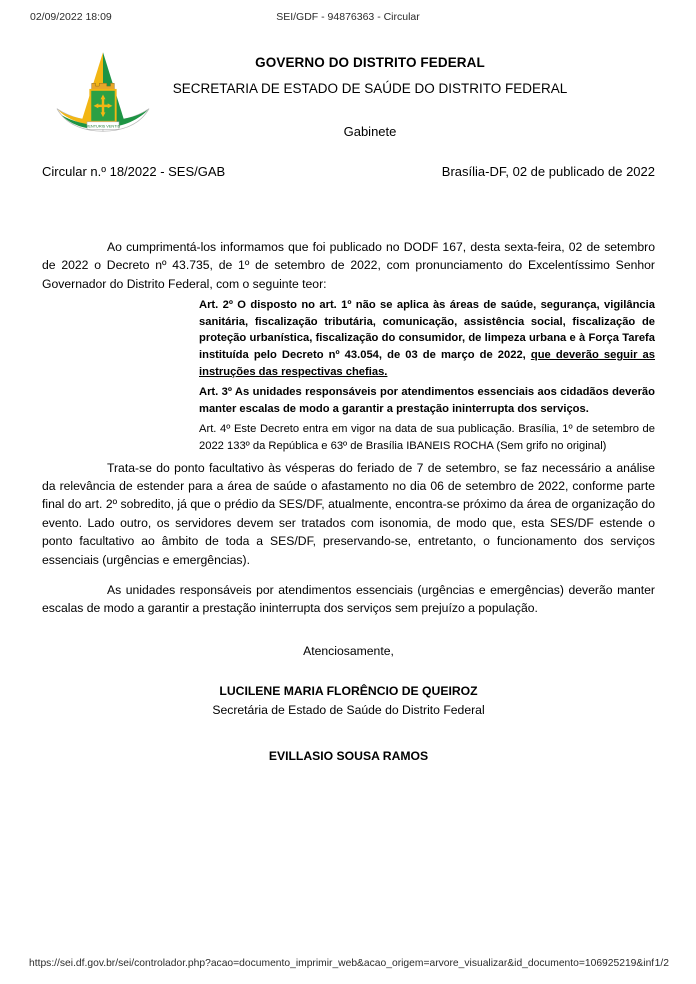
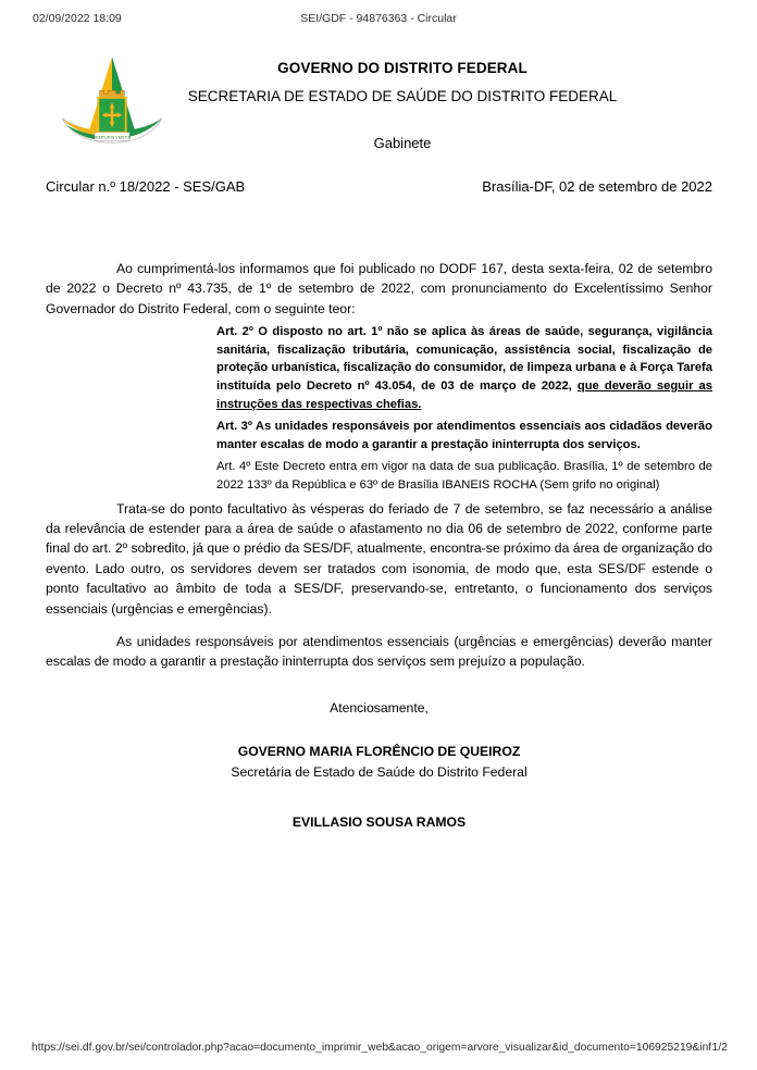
  02/09/2022 18:09
  SEI/GDF - 94876363 - Circular
  GOVERNO DO DISTRITO FEDERAL
  SECRETARIA DE ESTADO DE SAÚDE DO DISTRITO FEDERAL
  Gabinete
  Circular n.º 18/2022 - SES/GAB
- Brasília-DF, 02 de publicado de 2022
+ Brasília-DF, 02 de setembro de 2022
  Ao cumprimentá-los informamos que foi publicado no DODF 167, desta sexta-feira, 02 de setembro de 2022 o Decreto nº 43.735, de 1º de setembro de 2022, com pronunciamento do Excelentíssimo Senhor Governador do Distrito Federal, com o seguinte teor:
  Art. 2º O disposto no art. 1º não se aplica às áreas de saúde, segurança, vigilância sanitária, fiscalização tributária, comunicação, assistência social, fiscalização de proteção urbanística, fiscalização do consumidor, de limpeza urbana e à Força Tarefa instituída pelo Decreto nº 43.054, de 03 de março de 2022, que deverão seguir as instruções das respectivas chefias.
  Art. 3º As unidades responsáveis por atendimentos essenciais aos cidadãos deverão manter escalas de modo a garantir a prestação ininterrupta dos serviços.
  Art. 4º Este Decreto entra em vigor na data de sua publicação. Brasília, 1º de setembro de 2022 133º da República e 63º de Brasília IBANEIS ROCHA (Sem grifo no original)
  Trata-se do ponto facultativo às vésperas do feriado de 7 de setembro, se faz necessário a análise da relevância de estender para a área de saúde o afastamento no dia 06 de setembro de 2022, conforme parte final do art. 2º sobredito, já que o prédio da SES/DF, atualmente, encontra-se próximo da área de organização do evento. Lado outro, os servidores devem ser tratados com isonomia, de modo que, esta SES/DF estende o ponto facultativo ao âmbito de toda a SES/DF, preservando-se, entretanto, o funcionamento dos serviços essenciais (urgências e emergências).
  As unidades responsáveis por atendimentos essenciais (urgências e emergências) deverão manter escalas de modo a garantir a prestação ininterrupta dos serviços sem prejuízo a população.
  Atenciosamente,
- LUCILENE MARIA FLORÊNCIO DE QUEIROZ
+ GOVERNO MARIA FLORÊNCIO DE QUEIROZ
  Secretária de Estado de Saúde do Distrito Federal
  EVILLASIO SOUSA RAMOS
  https://sei.df.gov.br/sei/controlador.php?acao=documento_imprimir_web&acao_origem=arvore_visualizar&id_documento=106925219&inf
  1/2
